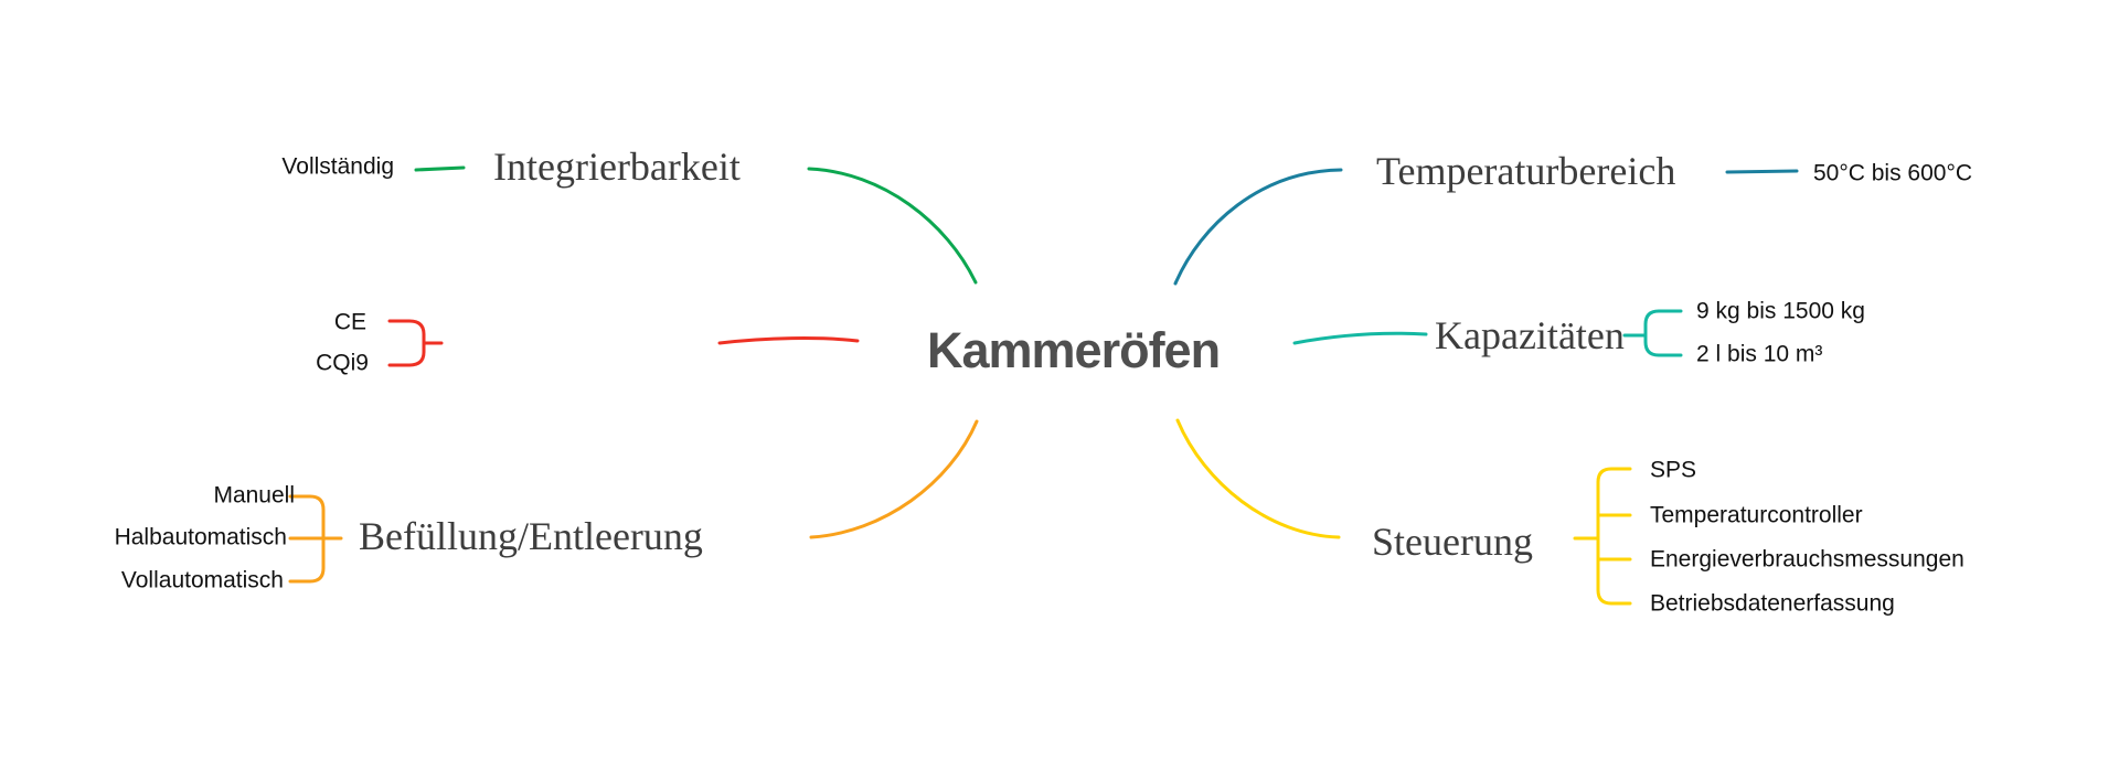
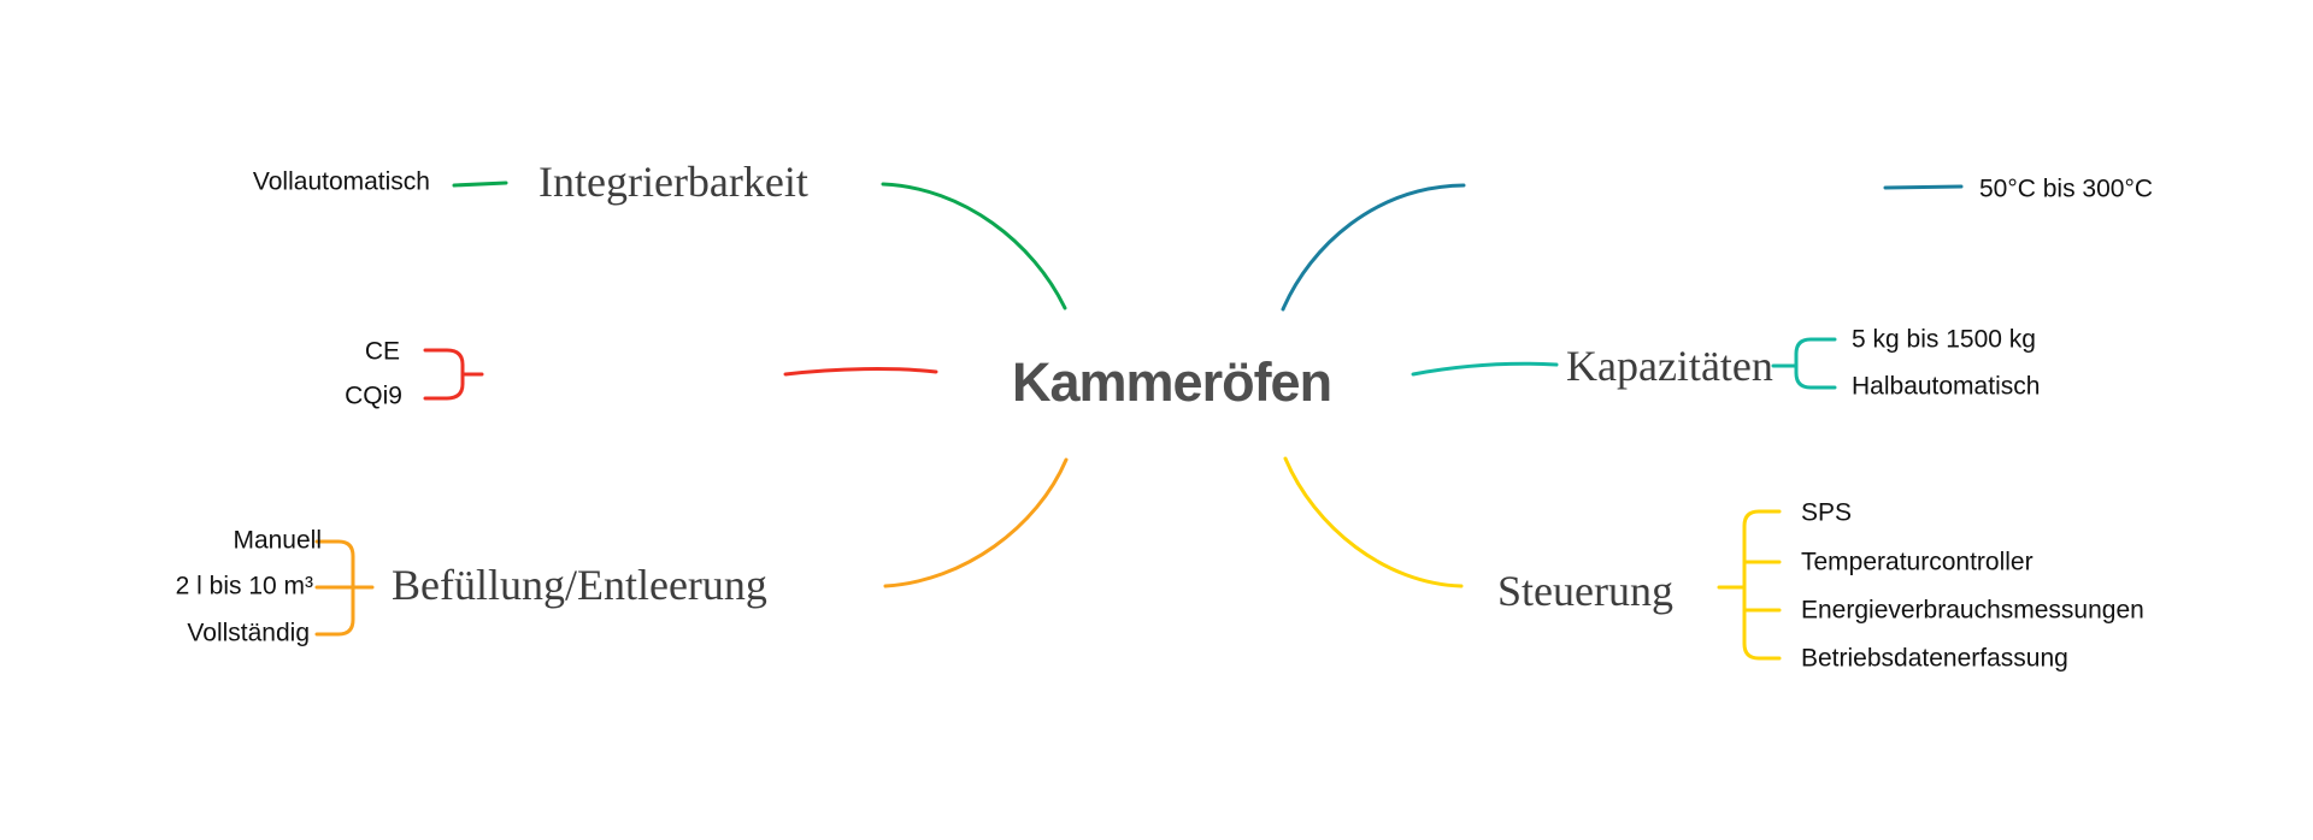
  Kammeröfen
  Integrierbarkeit
  Befüllung/Entleerung
- Temperaturbereich
  Kapazitäten
  Steuerung
- Vollständig
+ Vollautomatisch
  CE
  CQi9
  Manuell
- Halbautomatisch
+ 2 l bis 10 m³
- Vollautomatisch
+ Vollständig
- 50°C bis 600°C
+ 50°C bis 300°C
- 9 kg bis 1500 kg
+ 5 kg bis 1500 kg
- 2 l bis 10 m³
+ Halbautomatisch
  SPS
  Temperaturcontroller
  Energieverbrauchsmessungen
  Betriebsdatenerfassung
